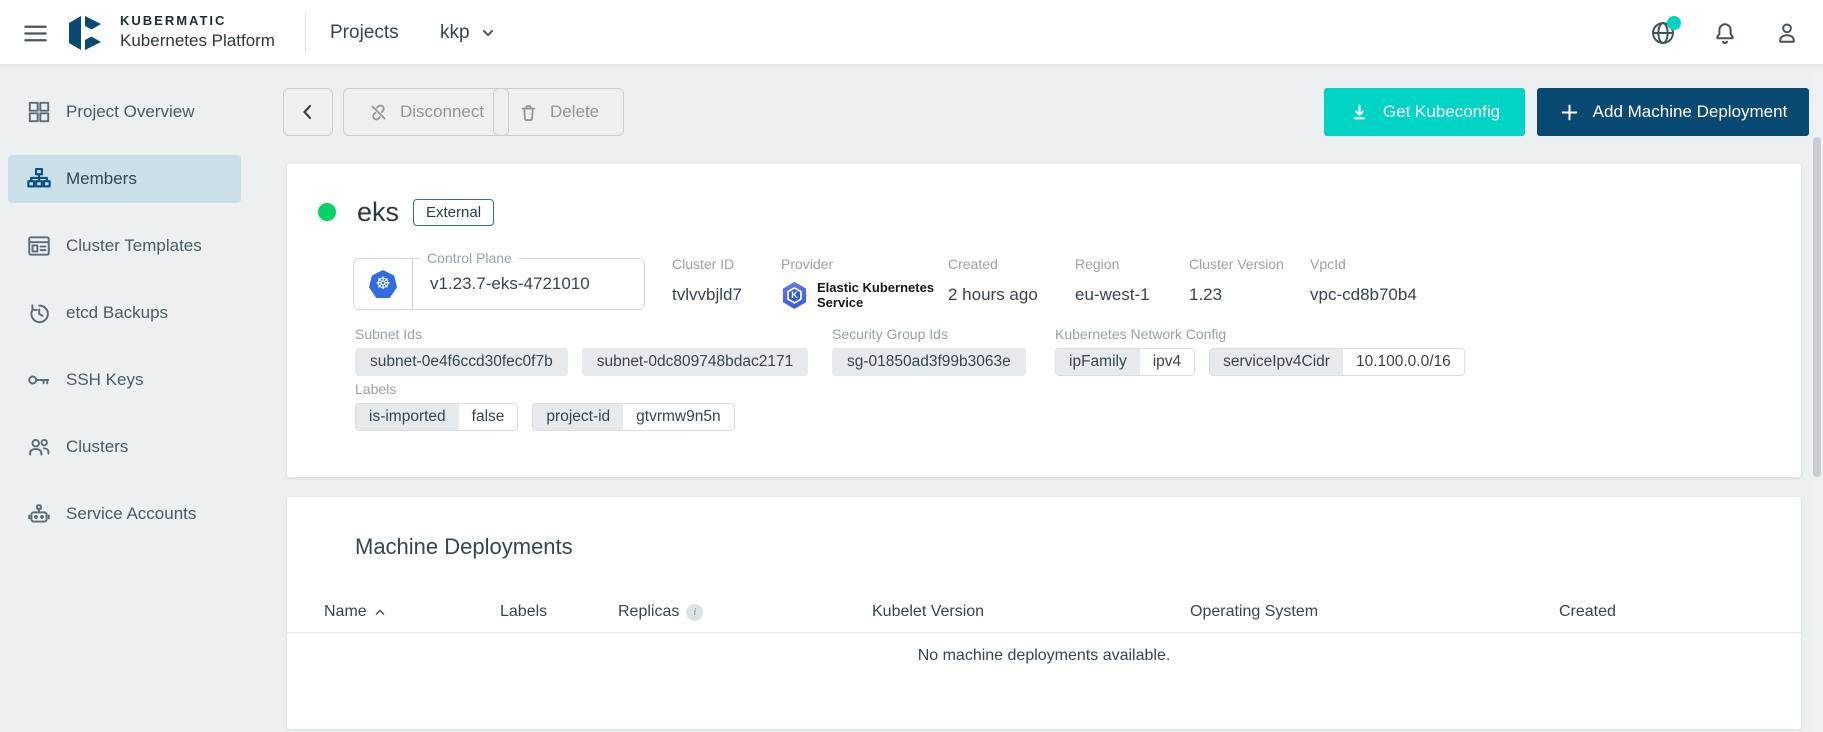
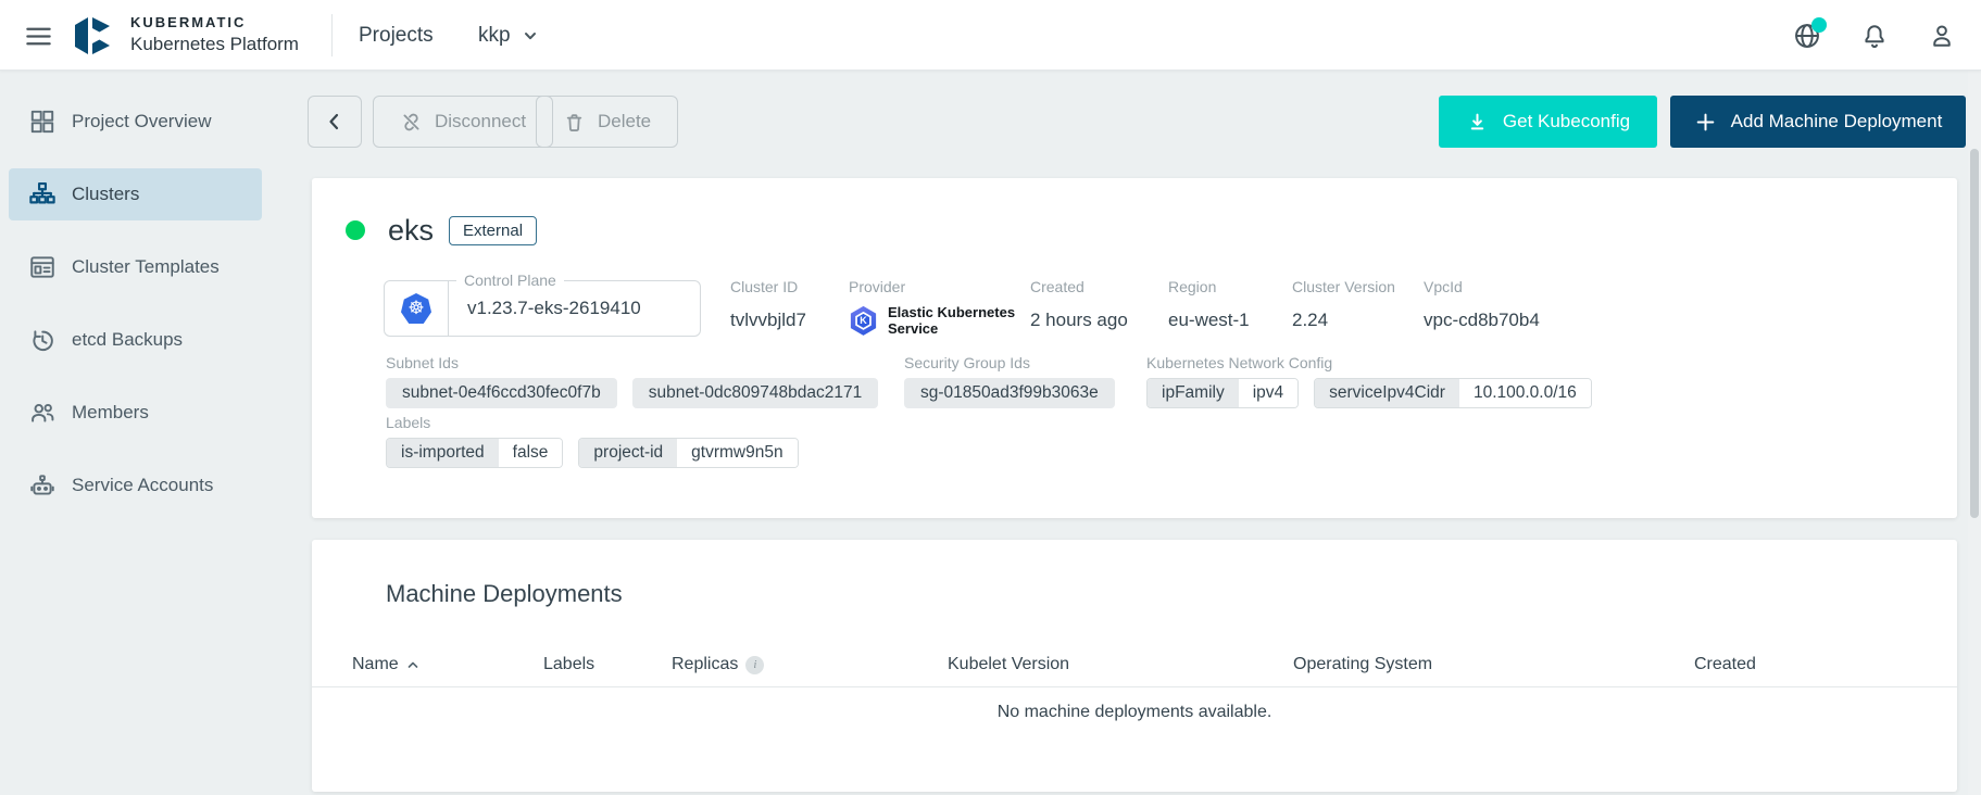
  KUBERMATIC
  Kubernetes Platform
  Projects
  kkp
  Project Overview
- Members
+ Clusters
  Cluster Templates
  etcd Backups
- SSH Keys
- Clusters
+ Members
  Service Accounts
  Disconnect
  Delete
  Get Kubeconfig
  Add Machine Deployment
  eks
  External
  Control Plane
  ☸
- v1.23.7-eks-4721010
+ v1.23.7-eks-2619410
  Cluster ID
  tvlvvbjld7
  Provider
  K
  Elastic Kubernetes Service
  Created
  2 hours ago
  Region
  eu-west-1
  Cluster Version
- 1.23
+ 2.24
  VpcId
  vpc-cd8b70b4
  Subnet Ids
  subnet-0e4f6ccd30fec0f7b
  subnet-0dc809748bdac2171
  Security Group Ids
  sg-01850ad3f99b3063e
  Kubernetes Network Config
  ipFamily
  ipv4
  serviceIpv4Cidr
  10.100.0.0/16
  Labels
  is-imported
  false
  project-id
  gtvrmw9n5n
  Machine Deployments
  Name
  Labels
  Replicas
  i
  Kubelet Version
  Operating System
  Created
  No machine deployments available.
